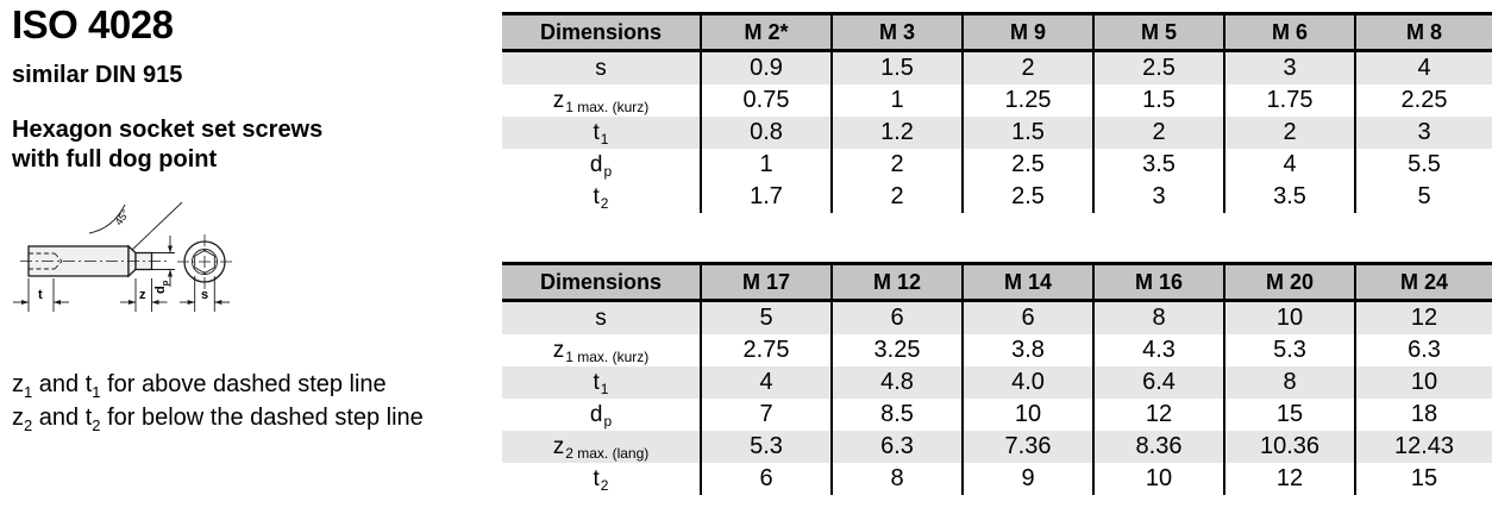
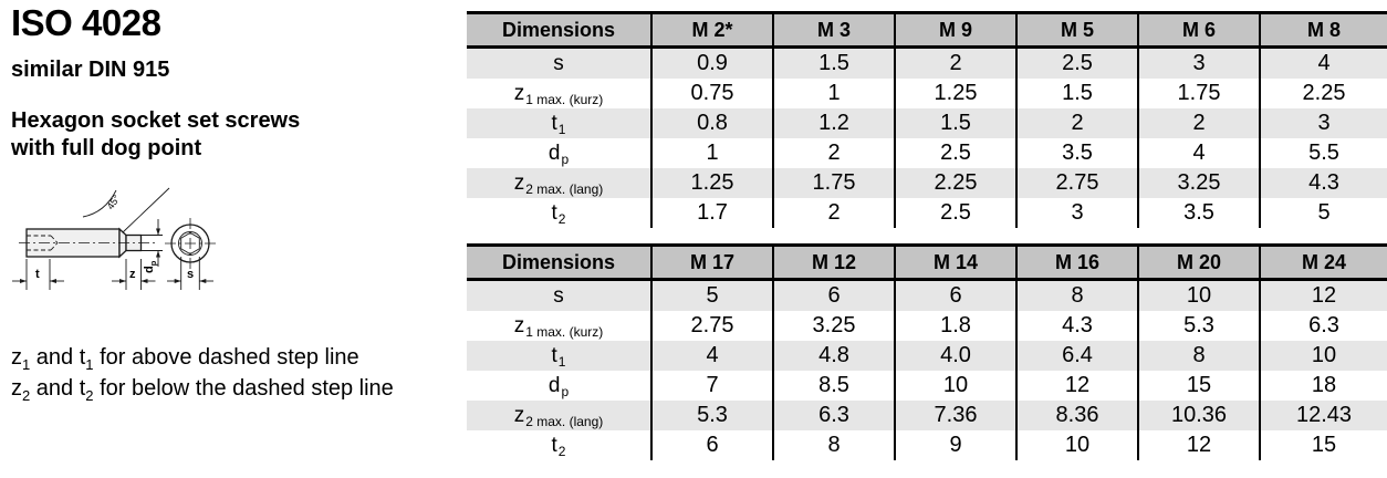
  ISO 4028
  similar DIN 915
  Hexagon socket set screws
  with full dog point
  t
  z
  s
  z1 and t1 for above dashed step line
  z2 and t2 for below the dashed step line
  Dimensions	M 2*	M 3	M 9	M 5	M 6	M 8
  s	0.9	1.5	2	2.5	3	4
  z1 max. (kurz)	0.75	1	1.25	1.5	1.75	2.25
  t1	0.8	1.2	1.5	2	2	3
  dp	1	2	2.5	3.5	4	5.5
+ z2 max. (lang)	1.25	1.75	2.25	2.75	3.25	4.3
  t2	1.7	2	2.5	3	3.5	5
  Dimensions	M 17	M 12	M 14	M 16	M 20	M 24
  s	5	6	6	8	10	12
- z1 max. (kurz)	2.75	3.25	3.8	4.3	5.3	6.3
+ z1 max. (kurz)	2.75	3.25	1.8	4.3	5.3	6.3
  t1	4	4.8	4.0	6.4	8	10
  dp	7	8.5	10	12	15	18
  z2 max. (lang)	5.3	6.3	7.36	8.36	10.36	12.43
  t2	6	8	9	10	12	15
